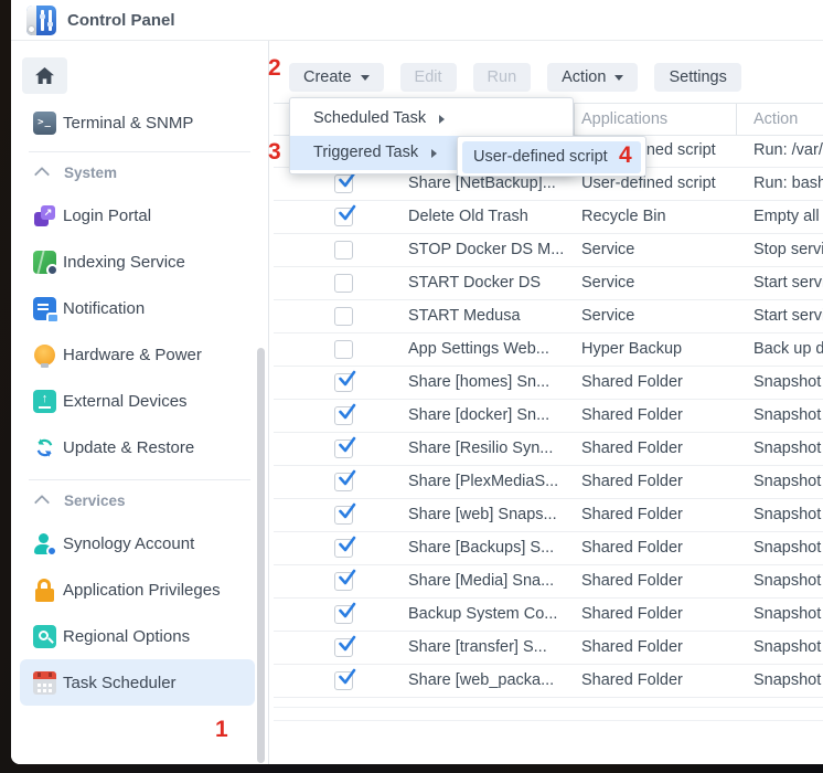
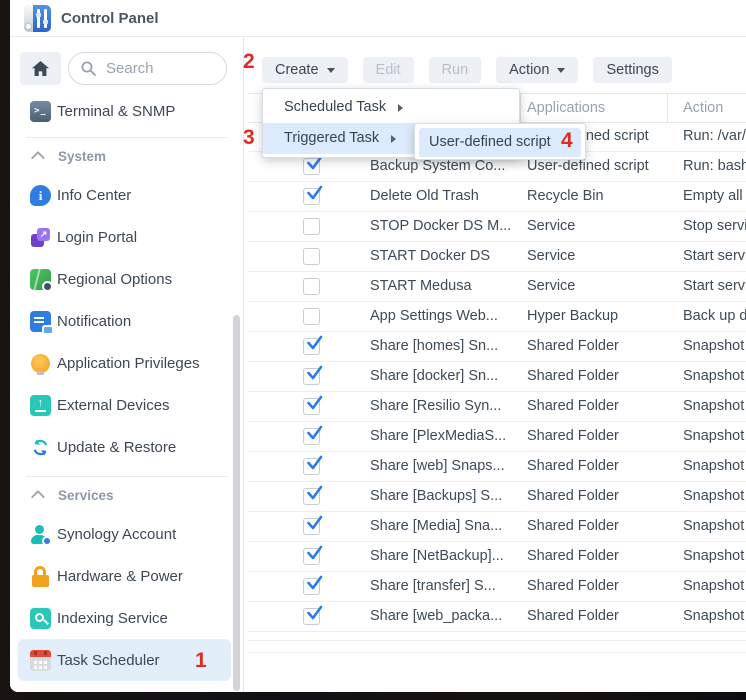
  Control Panel
+ Search
  >_
  Terminal & SNMP
  System
+ i
+ Info Center
  ↗
  Login Portal
- Indexing Service
+ Regional Options
  Notification
- Hardware & Power
+ Application Privileges
  ↑
  External Devices
  Update & Restore
  Services
  Synology Account
- Application Privileges
+ Hardware & Power
- Regional Options
+ Indexing Service
  Task Scheduler
  Create
  Edit
  Run
  Action
  Settings
  Applications
  Action
  Run: /var/
- Share [NetBackup]...
+ Backup System Co...
  User-defined script
  Run: bash
  Delete Old Trash
  Recycle Bin
  Empty all
  STOP Docker DS M...
  Service
  Stop serv
  START Docker DS
  Service
  Start serv
  START Medusa
  Service
  Start serv
  App Settings Web...
  Hyper Backup
  Back up d
  Share [homes] Sn...
  Shared Folder
  Snapshot
  Share [docker] Sn...
  Shared Folder
  Snapshot
  Share [Resilio Syn...
  Shared Folder
  Snapshot
  Share [PlexMediaS...
  Shared Folder
  Snapshot
  Share [web] Snaps...
  Shared Folder
  Snapshot
  Share [Backups] S...
  Shared Folder
  Snapshot
  Share [Media] Sna...
  Shared Folder
  Snapshot
- Backup System Co...
+ Share [NetBackup]...
  Shared Folder
  Snapshot
  Share [transfer] S...
  Shared Folder
  Snapshot
  Share [web_packa...
  Shared Folder
  Snapshot
  Scheduled Task
  Triggered Task
  User-defined script
  1
  2
  3
  4
